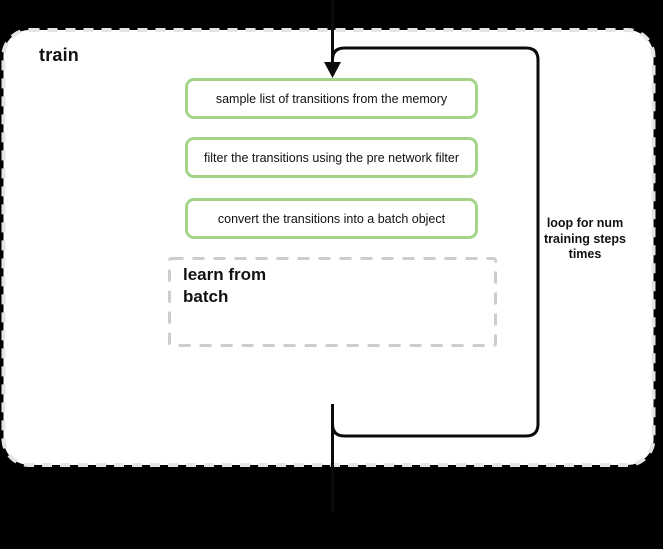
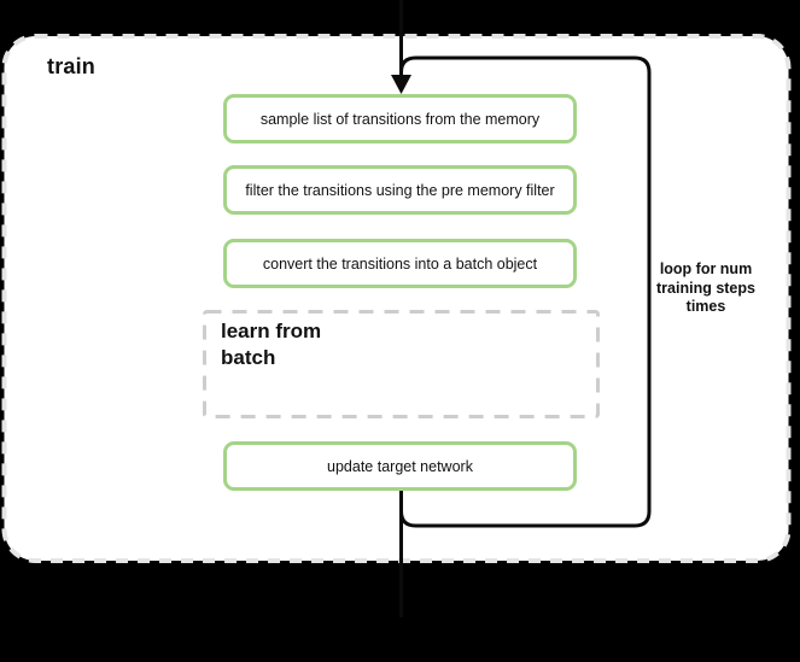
  train
  sample list of transitions from the memory
- filter the transitions using the pre network filter
+ filter the transitions using the pre memory filter
  convert the transitions into a batch object
  learn from
  batch
+ update target network
  loop for num
  training steps
  times
